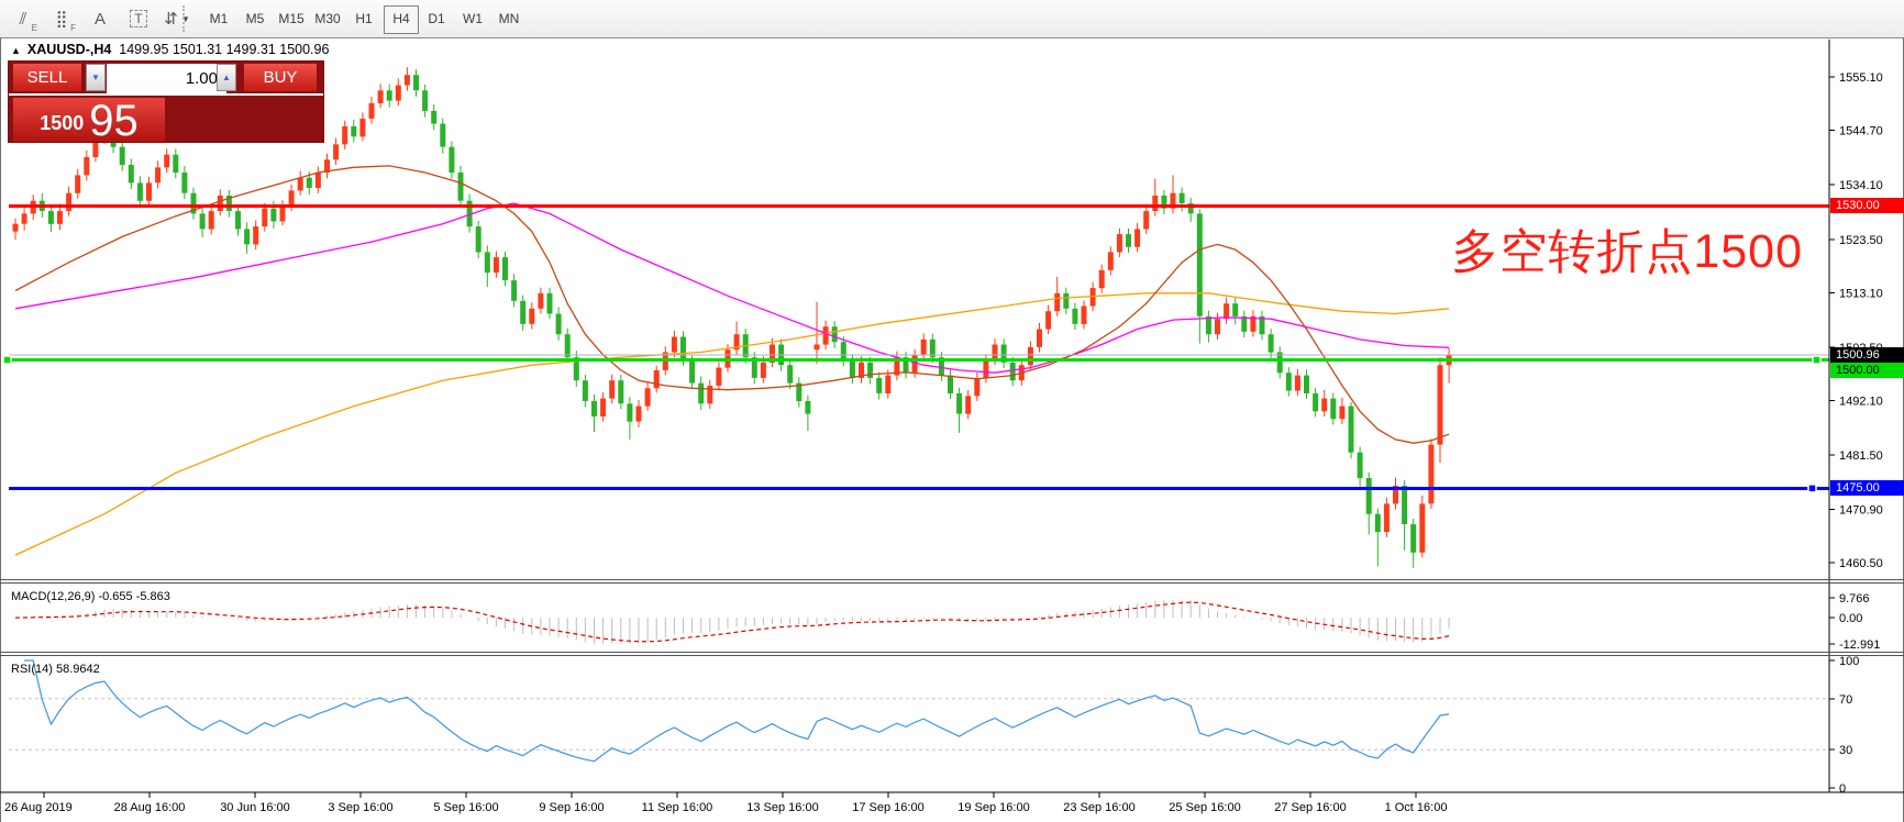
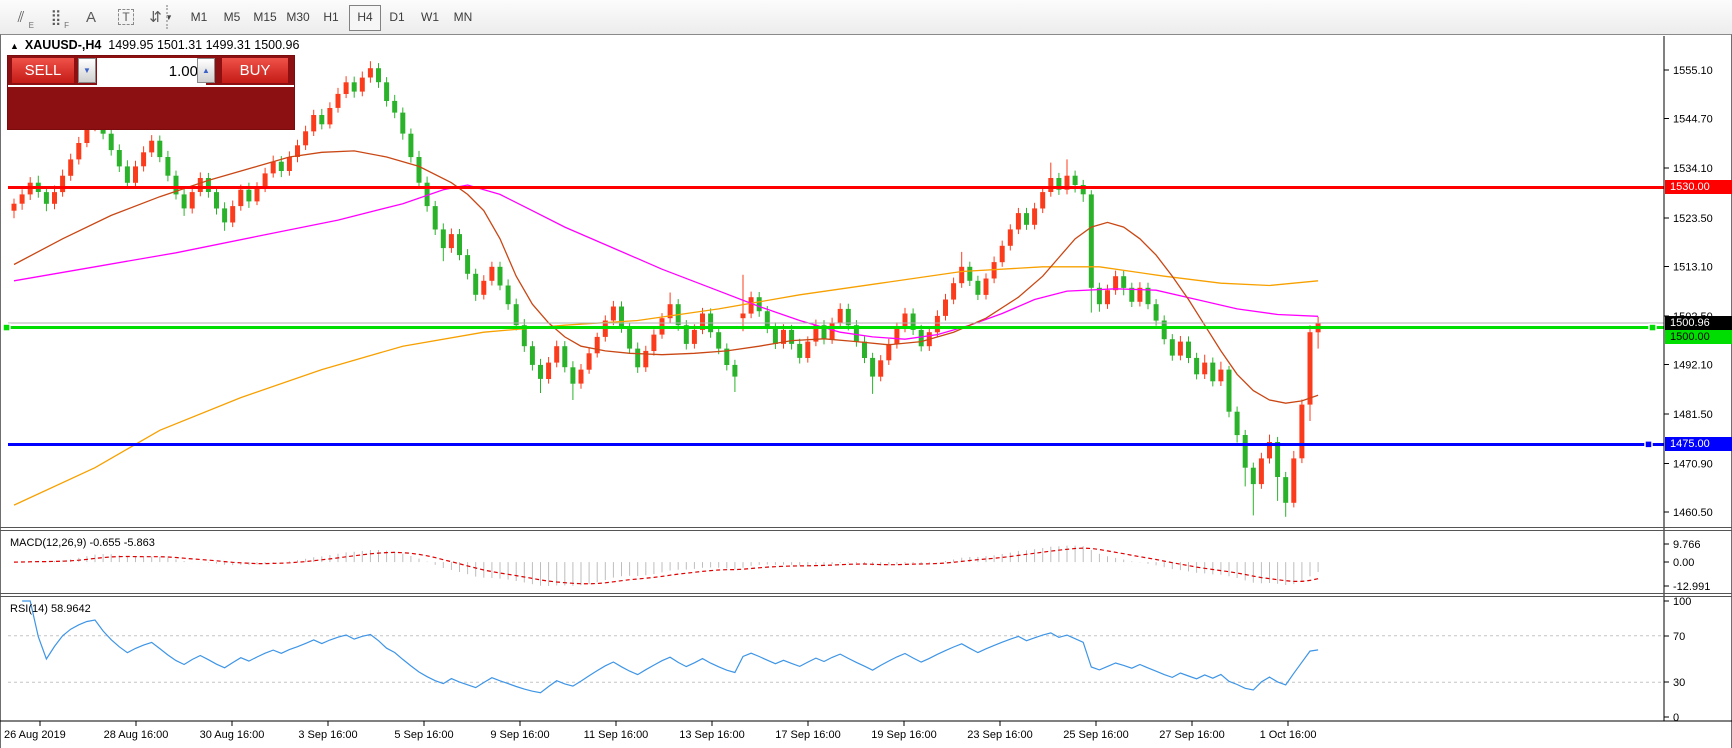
  ⫽
  E
  ⣿
  F
  A
  T
  ⇵
  ▼
  M1
  M5
  M15
  M30
  H1
  H4
  D1
  W1
  MN
  1555.10
  1544.70
  1534.10
  1523.50
  1513.10
  1492.10
  1481.50
  1470.90
  1460.50
  9.766
  0.00
  -12.991
  MACD(12,26,9) -0.655 -5.863
  100
  70
  30
  0
  RSI(14) 58.9642
  26 Aug 2019
  28 Aug 16:00
- 30 Jun 16:00
+ 30 Aug 16:00
  3 Sep 16:00
  5 Sep 16:00
  9 Sep 16:00
  11 Sep 16:00
  13 Sep 16:00
  17 Sep 16:00
  19 Sep 16:00
  23 Sep 16:00
  25 Sep 16:00
  27 Sep 16:00
  1 Oct 16:00
  ▲ XAUUSD-,H4 1499.95 1501.31 1499.31 1500.96
  SELL
  ▼
  1.00
  ▲
  BUY
- 1500
- 95
- 多空转折点1500
  1530.00
  1500.96
  1500.00
  1475.00
